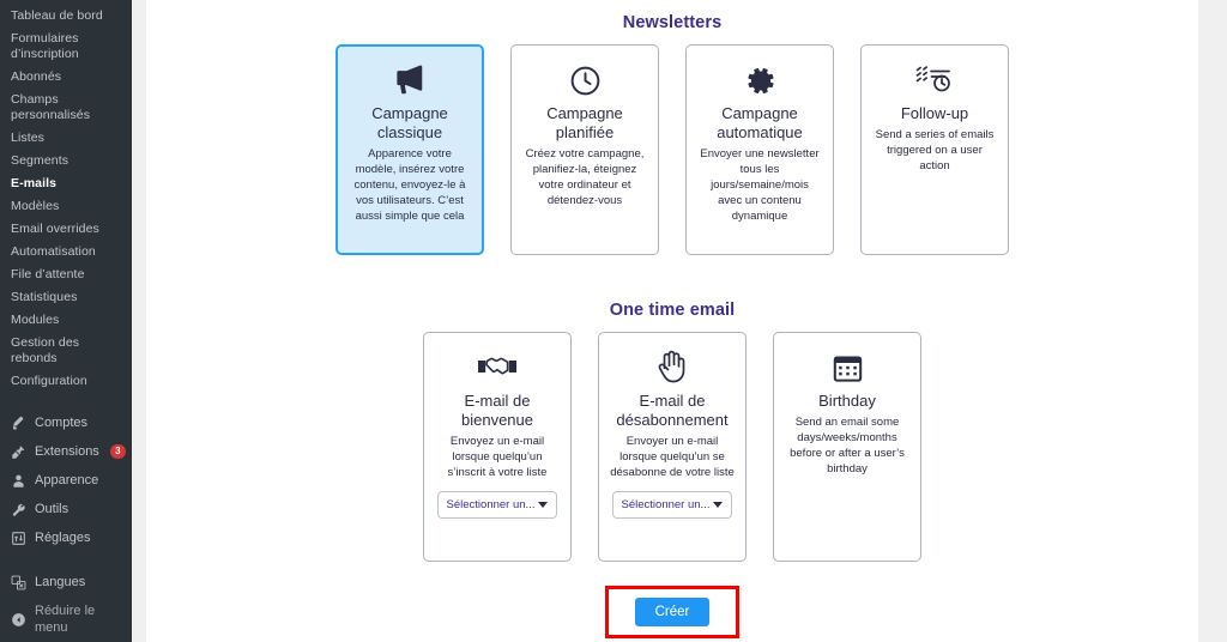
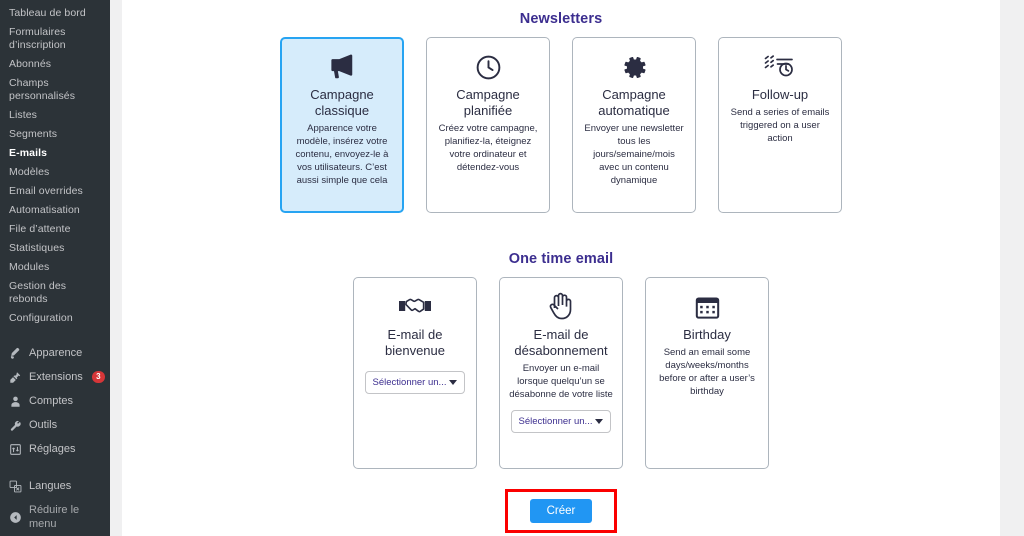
  Tableau de bord
  Formulaires d’inscription
  Abonnés
  Champs personnalisés
  Listes
  Segments
  E-mails
  Modèles
  Email overrides
  Automatisation
  File d’attente
  Statistiques
  Modules
  Gestion des rebonds
  Configuration
- Comptes
+ Apparence
  Extensions
  3
- Apparence
+ Comptes
  Outils
  Réglages
  Langues
  Réduire le menu
  Newsletters
  Campagne classique
  Apparence votre modèle, insérez votre contenu, envoyez-le à vos utilisateurs. C’est aussi simple que cela
  Campagne planifiée
  Créez votre campagne, planifiez-la, éteignez votre ordinateur et détendez-vous
  Campagne automatique
  Envoyer une newsletter tous les jours/semaine/mois avec un contenu dynamique
  Follow-up
  Send a series of emails triggered on a user action
  One time email
  E-mail de bienvenue
- Envoyez un e-mail lorsque quelqu’un s’inscrit à votre liste
  Sélectionner un...
  E-mail de désabonnement
  Envoyer un e-mail lorsque quelqu’un se désabonne de votre liste
  Sélectionner un...
  Birthday
  Send an email some days/weeks/months before or after a user’s birthday
  Créer
